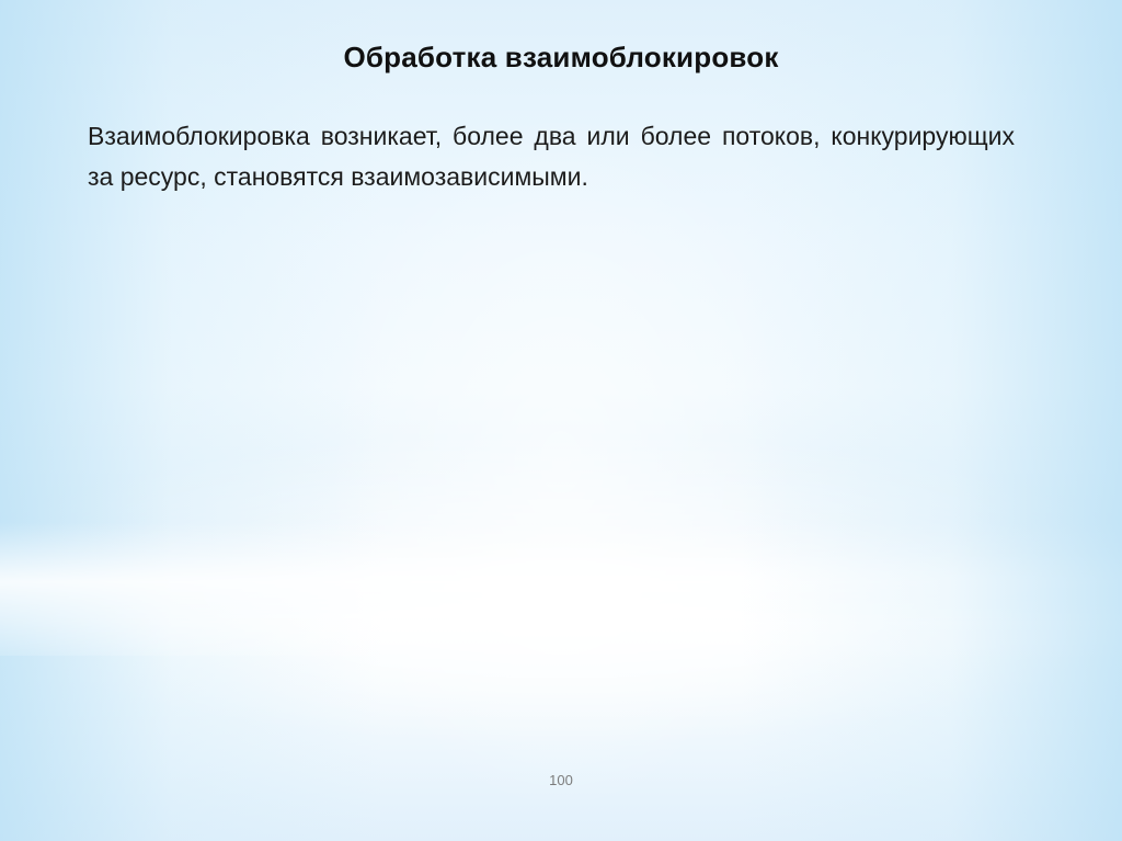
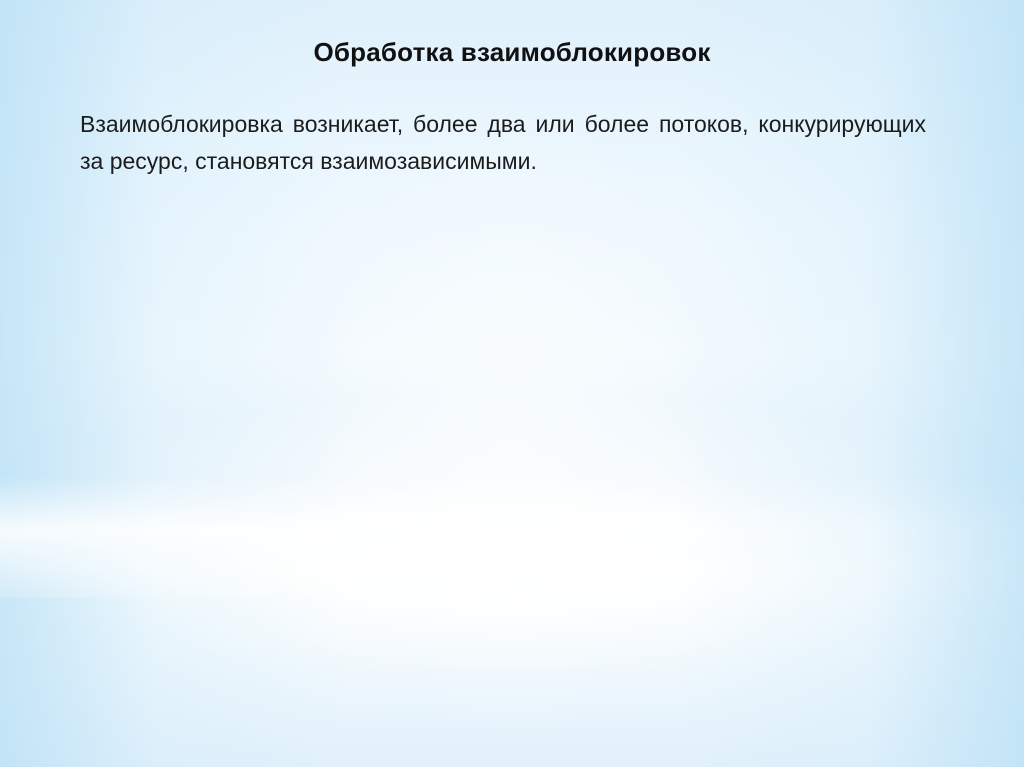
  Обработка взаимоблокировок
  Взаимоблокировка возникает, более два или более потоков, конкурирующих за ресурс, становятся взаимозависимыми.
- 100
